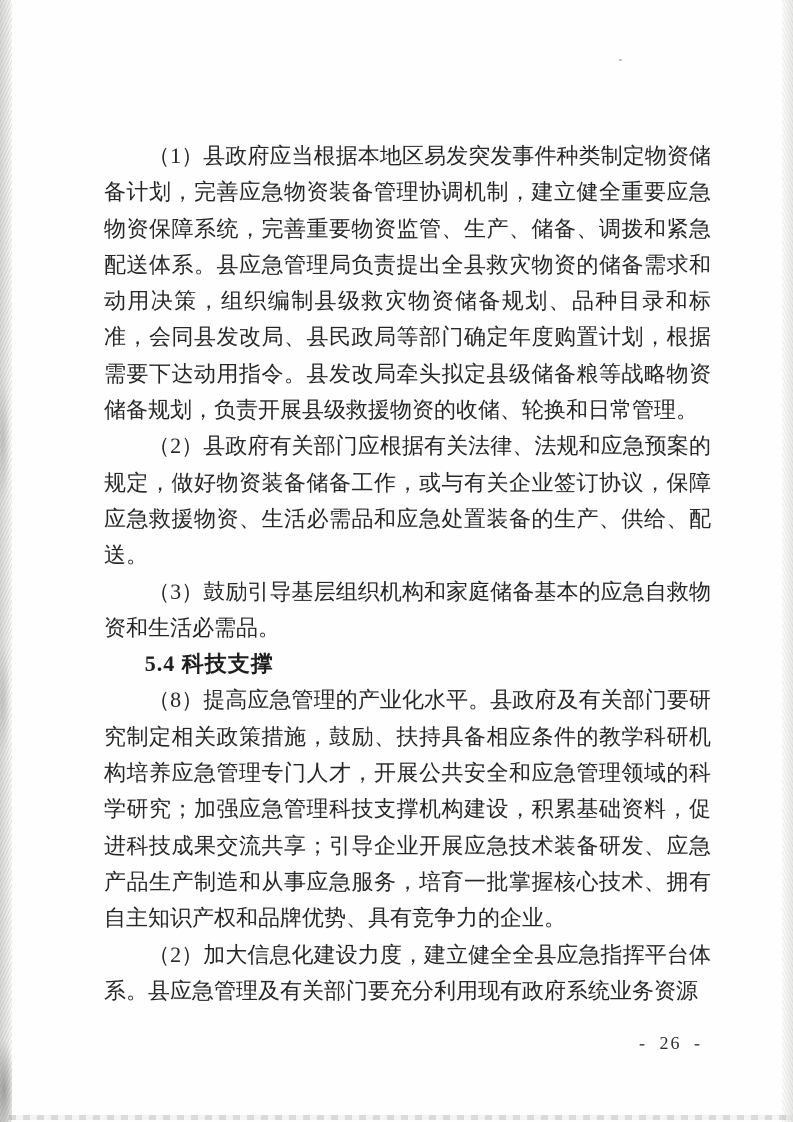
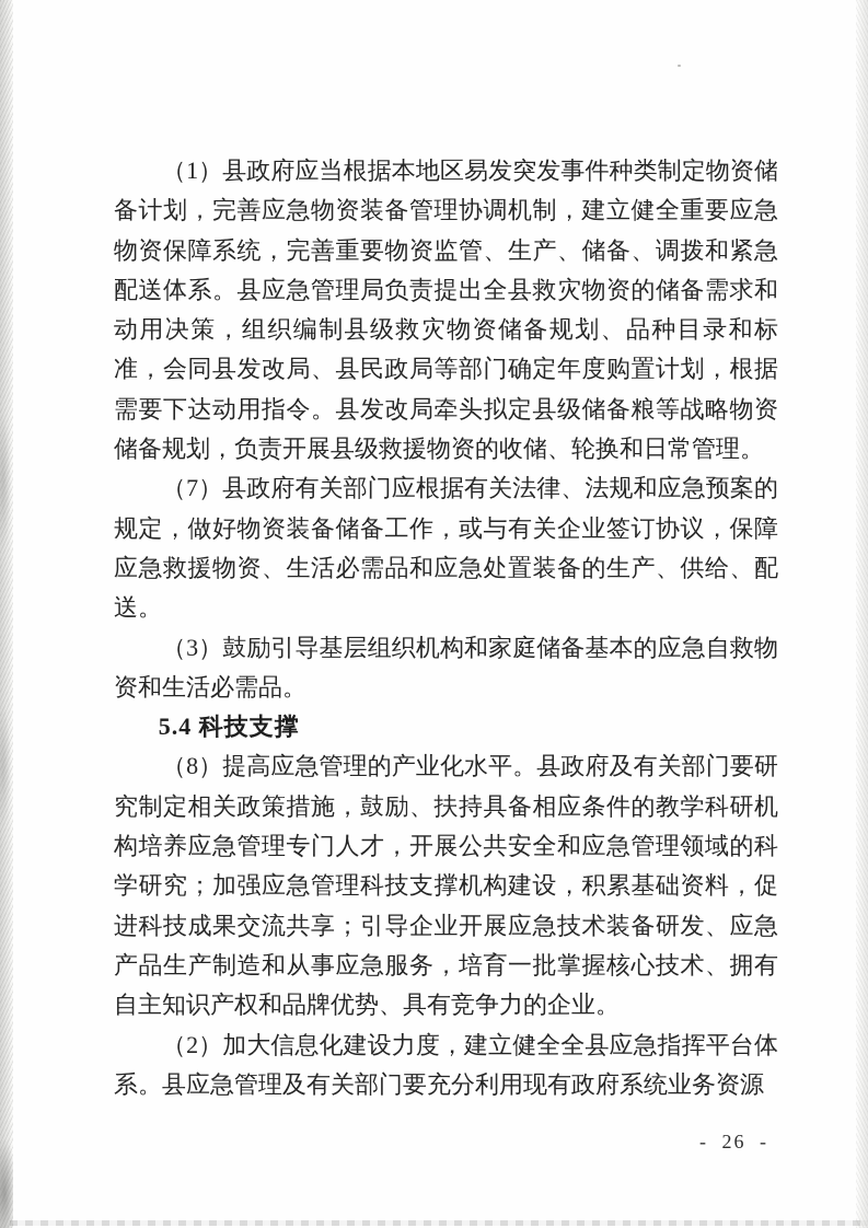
  （1）县政府应当根据本地区易发突发事件种类制定物资储备计划，完善应急物资装备管理协调机制，建立健全重要应急物资保障系统，完善重要物资监管、生产、储备、调拨和紧急配送体系。县应急管理局负责提出全县救灾物资的储备需求和动用决策，组织编制县级救灾物资储备规划、品种目录和标准，会同县发改局、县民政局等部门确定年度购置计划，根据需要下达动用指令。县发改局牵头拟定县级储备粮等战略物资储备规划，负责开展县级救援物资的收储、轮换和日常管理。
- （2）县政府有关部门应根据有关法律、法规和应急预案的规定，做好物资装备储备工作，或与有关企业签订协议，保障应急救援物资、生活必需品和应急处置装备的生产、供给、配送。
+ （7）县政府有关部门应根据有关法律、法规和应急预案的规定，做好物资装备储备工作，或与有关企业签订协议，保障应急救援物资、生活必需品和应急处置装备的生产、供给、配送。
  （3）鼓励引导基层组织机构和家庭储备基本的应急自救物资和生活必需品。
  5.4 科技支撑
  （8）提高应急管理的产业化水平。县政府及有关部门要研究制定相关政策措施，鼓励、扶持具备相应条件的教学科研机构培养应急管理专门人才，开展公共安全和应急管理领域的科学研究；加强应急管理科技支撑机构建设，积累基础资料，促进科技成果交流共享；引导企业开展应急技术装备研发、应急产品生产制造和从事应急服务，培育一批掌握核心技术、拥有自主知识产权和品牌优势、具有竞争力的企业。
  （2）加大信息化建设力度，建立健全全县应急指挥平台体系。县应急管理及有关部门要充分利用现有政府系统业务资源
  - 26 -
